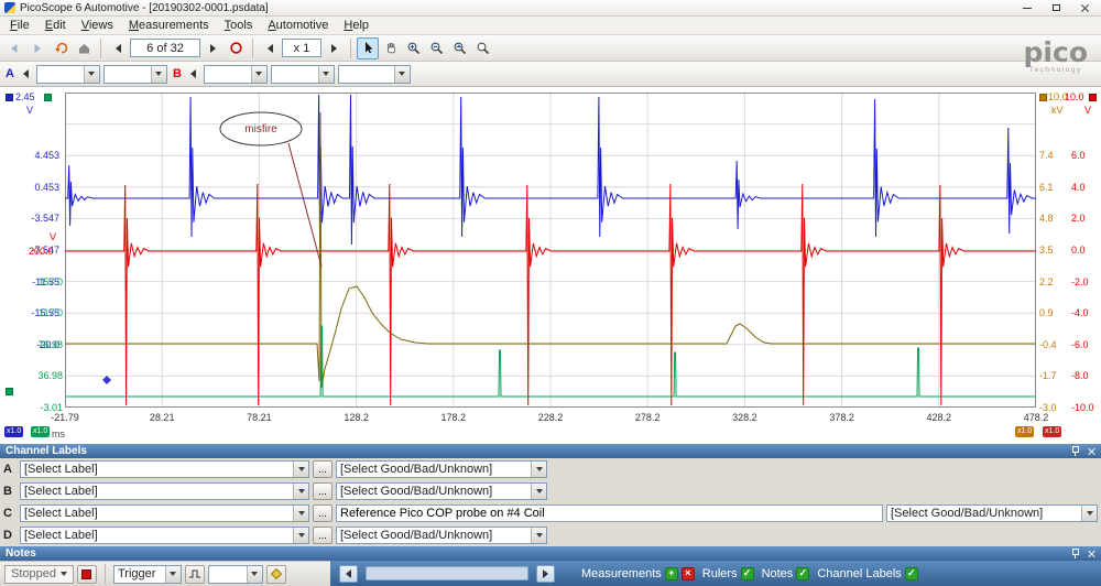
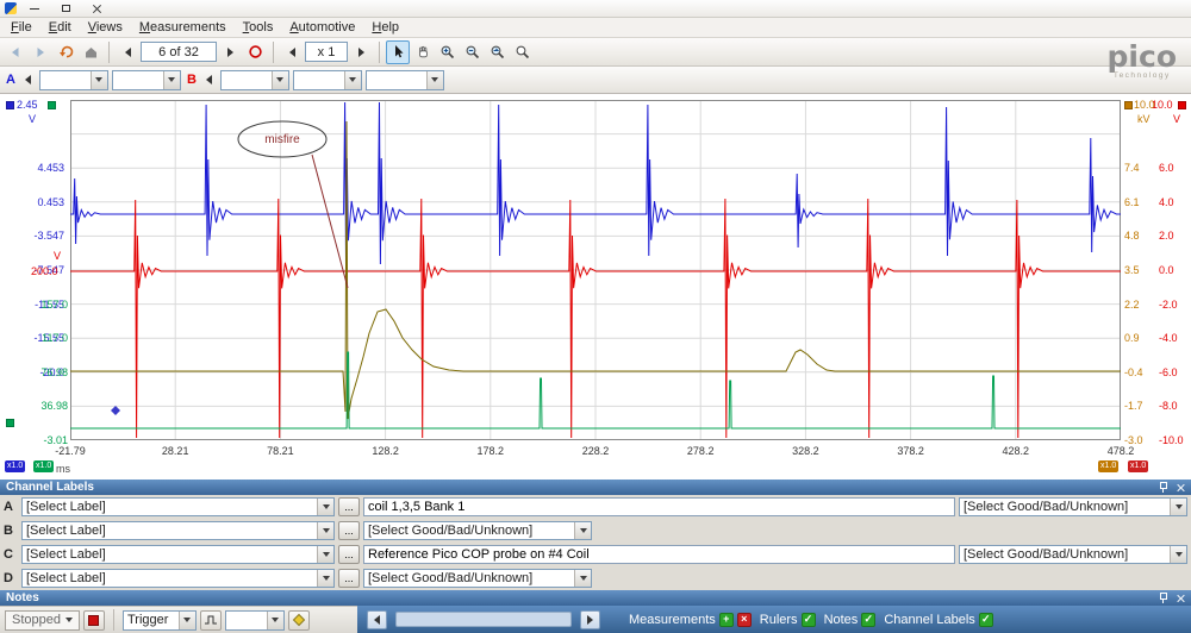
- PicoScope 6 Automotive - [20190302-0001.psdata]
  File
  Edit
  Views
  Measurements
  Tools
  Automotive
  Help
  6 of 32
  x 1
  A
  B
  pico
  misfire
  4.453
  0.453
  -3.547
  -7.547
  -11.55
  -15.55
  -20.0
  157.0
  117.0
  76.98
  36.98
  -3.01
  7.4
  6.1
  4.8
  3.5
  2.2
  0.9
  -0.4
  -1.7
  -3.0
  6.0
  4.0
  2.0
  0.0
  -2.0
  -4.0
  -6.0
  -8.0
  -10.0
  -21.79
  28.21
  78.21
  128.2
  178.2
  228.2
  278.2
  328.2
  378.2
  428.2
  478.2
  2.45
  V
  V
  200.0
  10.0
  kV
  10.0
  V
  ms
  Channel Labels
  A
  [Select Label]
  ...
+ coil 1,3,5 Bank 1
  [Select Good/Bad/Unknown]
  B
  [Select Label]
  ...
  [Select Good/Bad/Unknown]
  C
  [Select Label]
  ...
  Reference Pico COP probe on #4 Coil
  [Select Good/Bad/Unknown]
  D
  [Select Label]
  ...
  [Select Good/Bad/Unknown]
  Notes
  Stopped
  Trigger
  Measurements
  +
  ×
  Rulers
  ✓
  Notes
  ✓
  Channel Labels
  ✓
